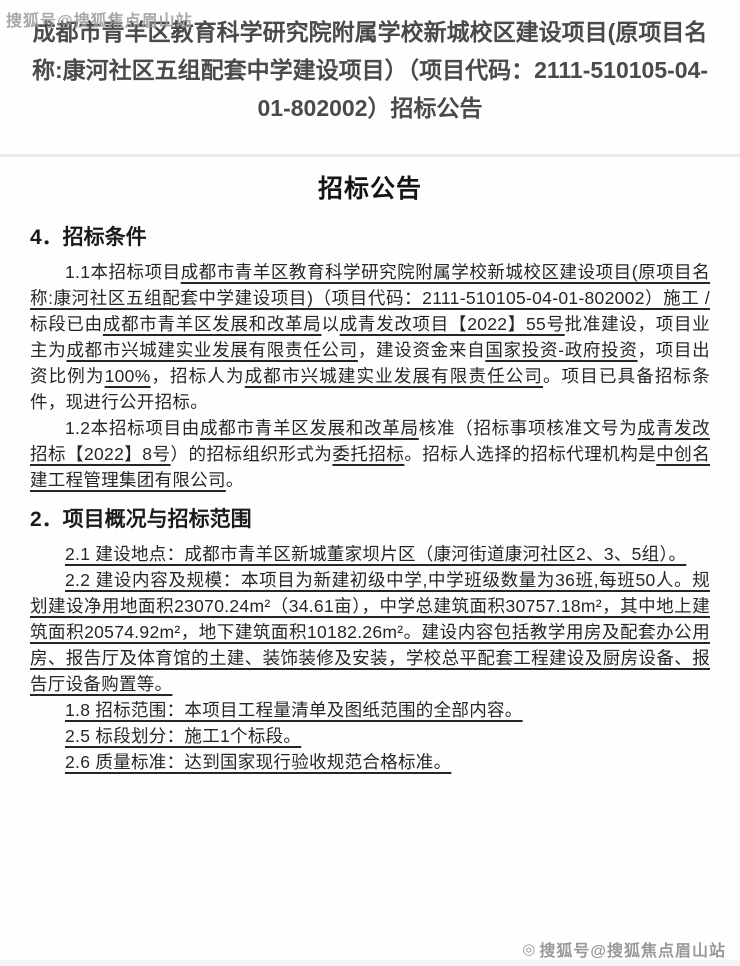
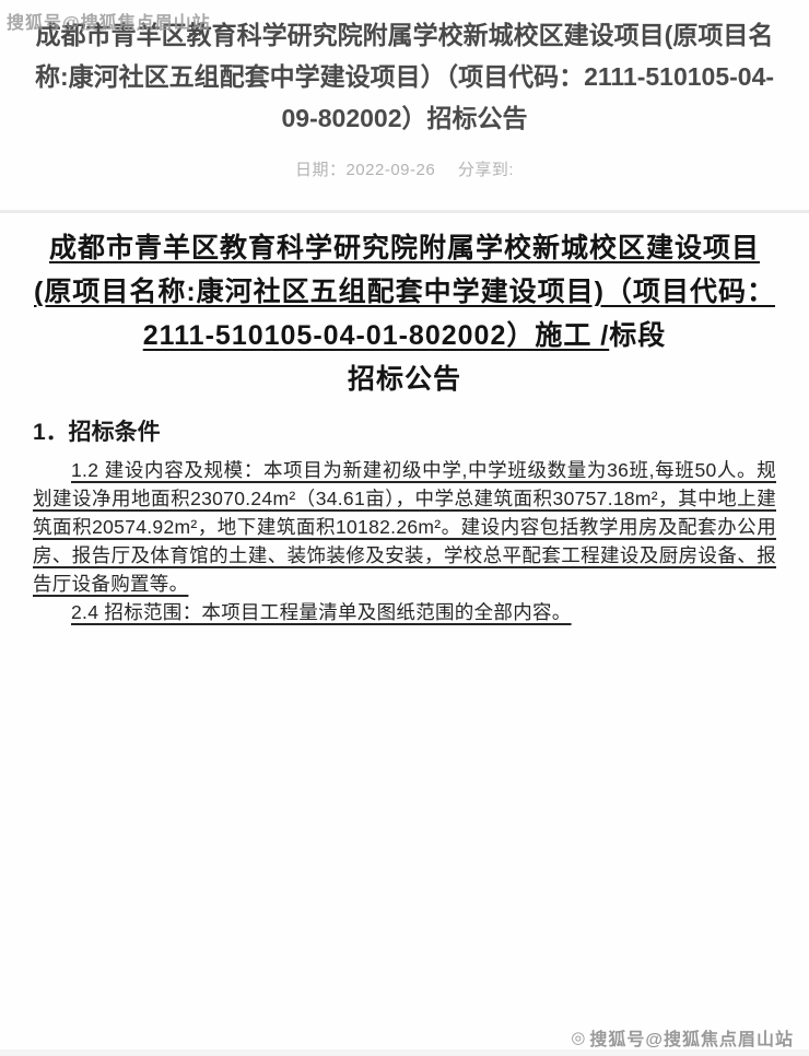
  搜狐号@搜狐焦点眉山站
- 成都市青羊区教育科学研究院附属学校新城校区建设项目(原项目名称:康河社区五组配套中学建设项目）（项目代码：2111-510105-04-01-802002）招标公告
+ 成都市青羊区教育科学研究院附属学校新城校区建设项目(原项目名称:康河社区五组配套中学建设项目）（项目代码：2111-510105-04-09-802002）招标公告
+ 日期：2022-09-26 分享到:
+ 成都市青羊区教育科学研究院附属学校新城校区建设项目(原项目名称:康河社区五组配套中学建设项目)（项目代码：2111-510105-04-01-802002）施工 /标段
  招标公告
- 4．招标条件
+ 1．招标条件
- 1.1本招标项目成都市青羊区教育科学研究院附属学校新城校区建设项目(原项目名称:康河社区五组配套中学建设项目)（项目代码：2111-510105-04-01-802002）施工 /标段已由成都市青羊区发展和改革局以成青发改项目【2022】55号批准建设，项目业主为成都市兴城建实业发展有限责任公司，建设资金来自国家投资-政府投资，项目出资比例为100%，招标人为成都市兴城建实业发展有限责任公司。项目已具备招标条件，现进行公开招标。
- 1.2本招标项目由成都市青羊区发展和改革局核准（招标事项核准文号为成青发改招标【2022】8号）的招标组织形式为委托招标。招标人选择的招标代理机构是中创名建工程管理集团有限公司。
- 2．项目概况与招标范围
- 2.1 建设地点：成都市青羊区新城董家坝片区（康河街道康河社区2、3、5组）。
- 2.2 建设内容及规模：本项目为新建初级中学,中学班级数量为36班,每班50人。规划建设净用地面积23070.24m²（34.61亩），中学总建筑面积30757.18m²，其中地上建筑面积20574.92m²，地下建筑面积10182.26m²。建设内容包括教学用房及配套办公用房、报告厅及体育馆的土建、装饰装修及安装，学校总平配套工程建设及厨房设备、报告厅设备购置等。
+ 1.2 建设内容及规模：本项目为新建初级中学,中学班级数量为36班,每班50人。规划建设净用地面积23070.24m²（34.61亩），中学总建筑面积30757.18m²，其中地上建筑面积20574.92m²，地下建筑面积10182.26m²。建设内容包括教学用房及配套办公用房、报告厅及体育馆的土建、装饰装修及安装，学校总平配套工程建设及厨房设备、报告厅设备购置等。
- 1.8 招标范围：本项目工程量清单及图纸范围的全部内容。
+ 2.4 招标范围：本项目工程量清单及图纸范围的全部内容。
- 2.5 标段划分：施工1个标段。
- 2.6 质量标准：达到国家现行验收规范合格标准。
  ◎
  搜狐号@搜狐焦点眉山站
